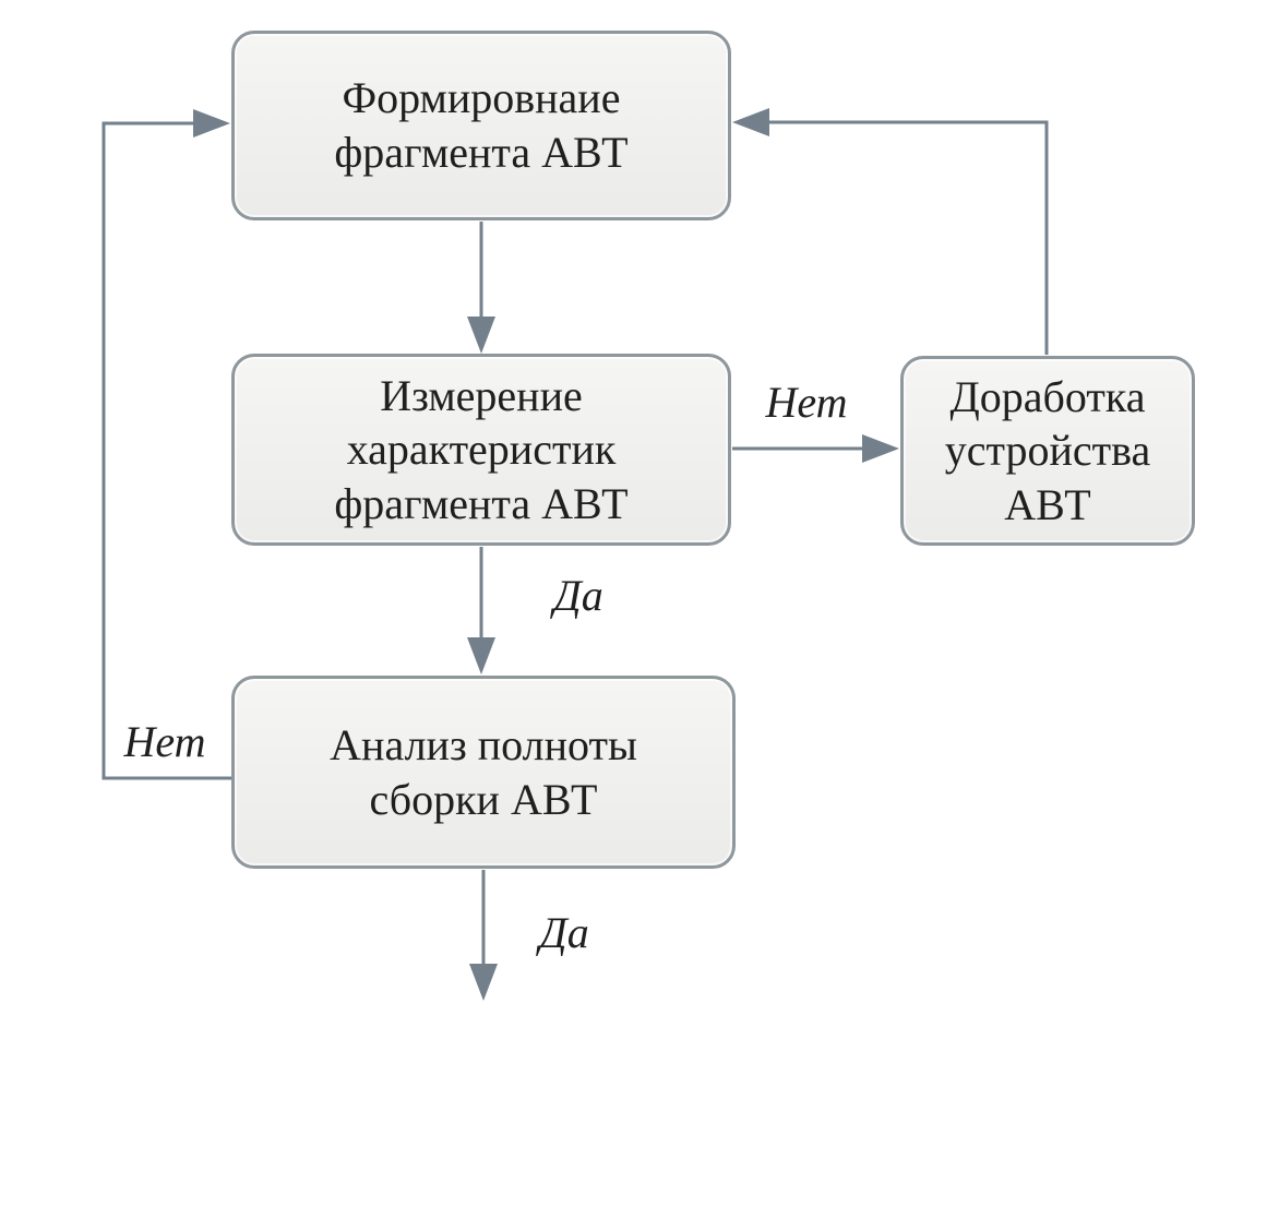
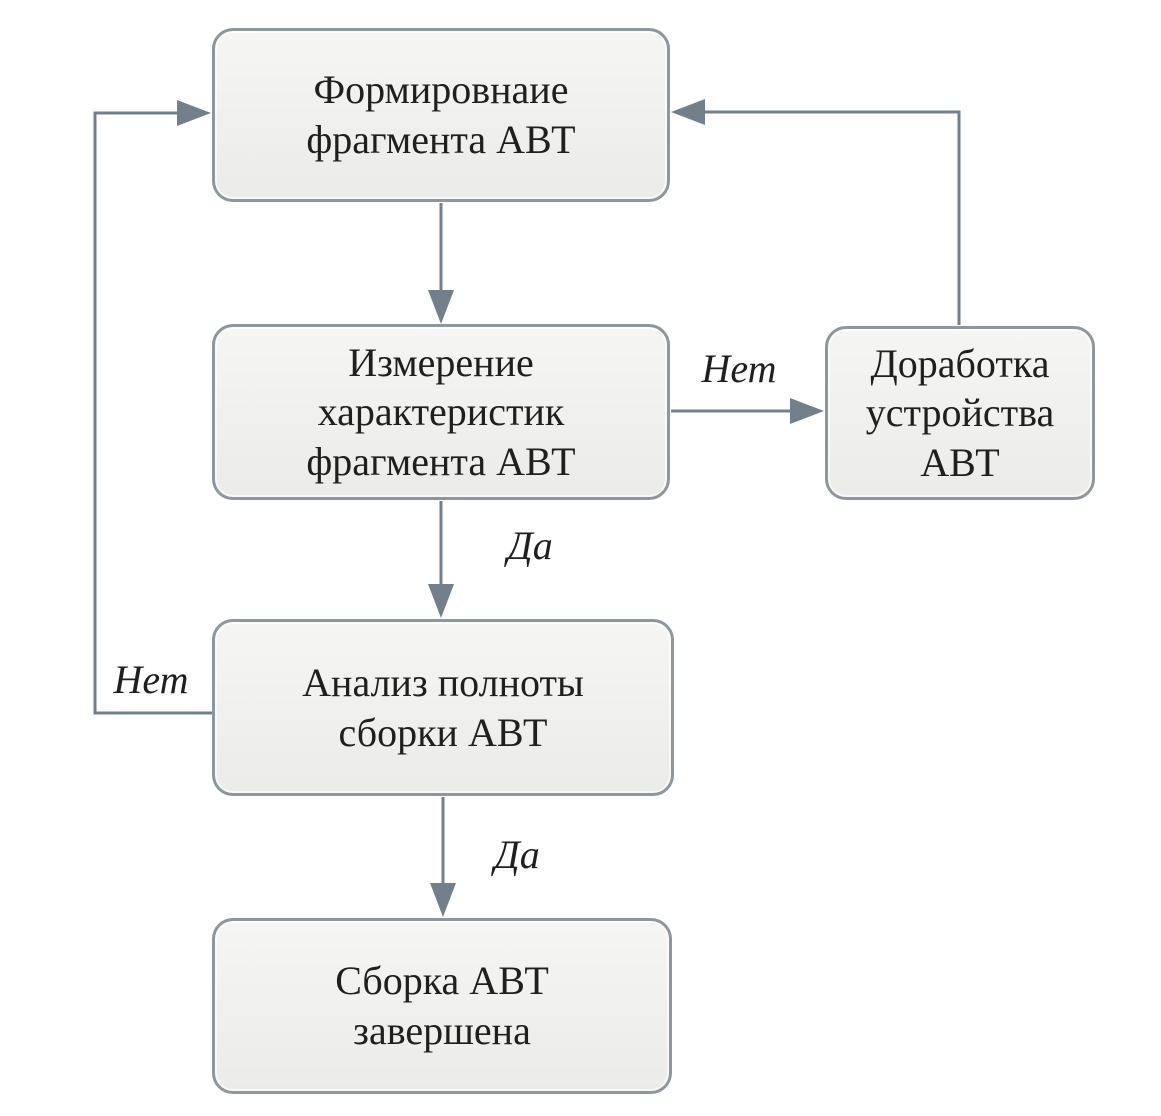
  Формировнаие
  фрагмента АВТ
  Измерение
  характеристик
  фрагмента АВТ
  Доработка
  устройства
  АВТ
  Анализ полноты
  сборки АВТ
+ Сборка АВТ
+ завершена
  Нет
  Да
  Нет
  Да
